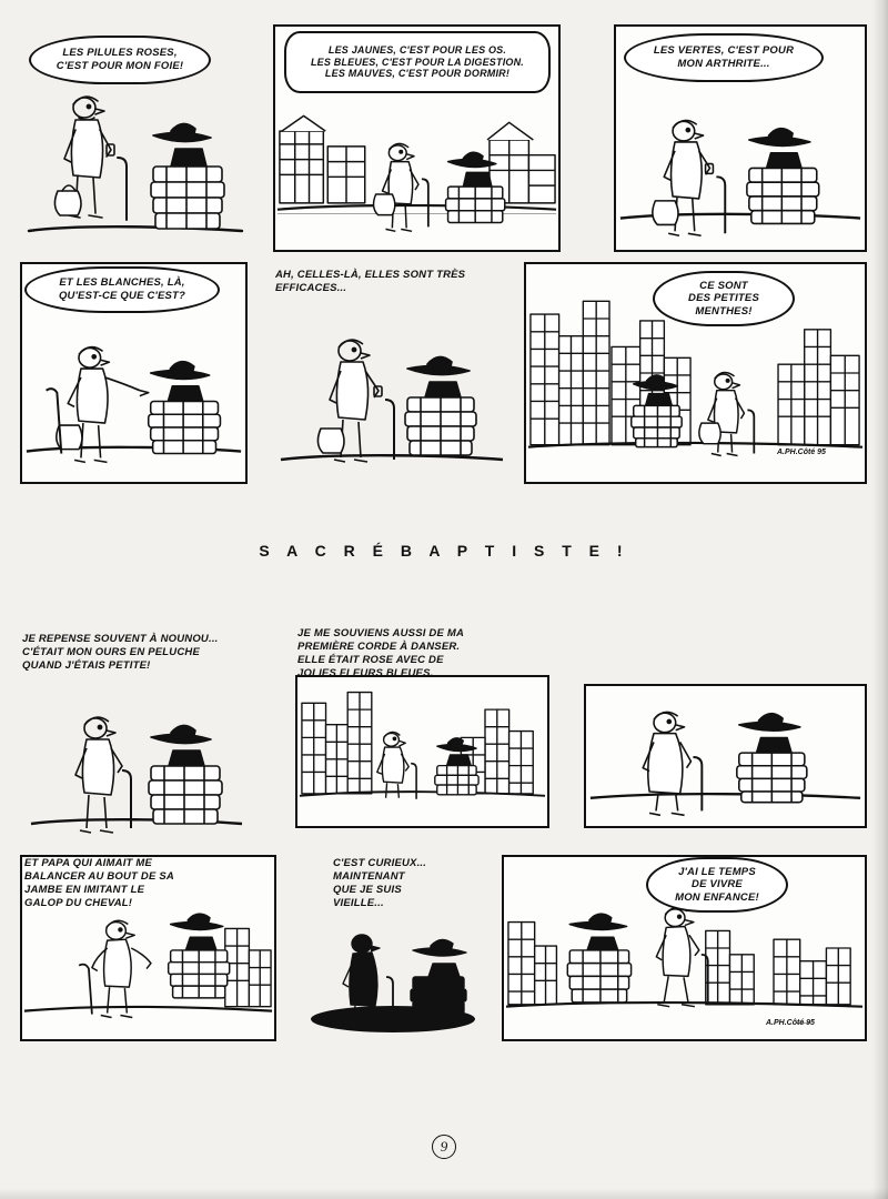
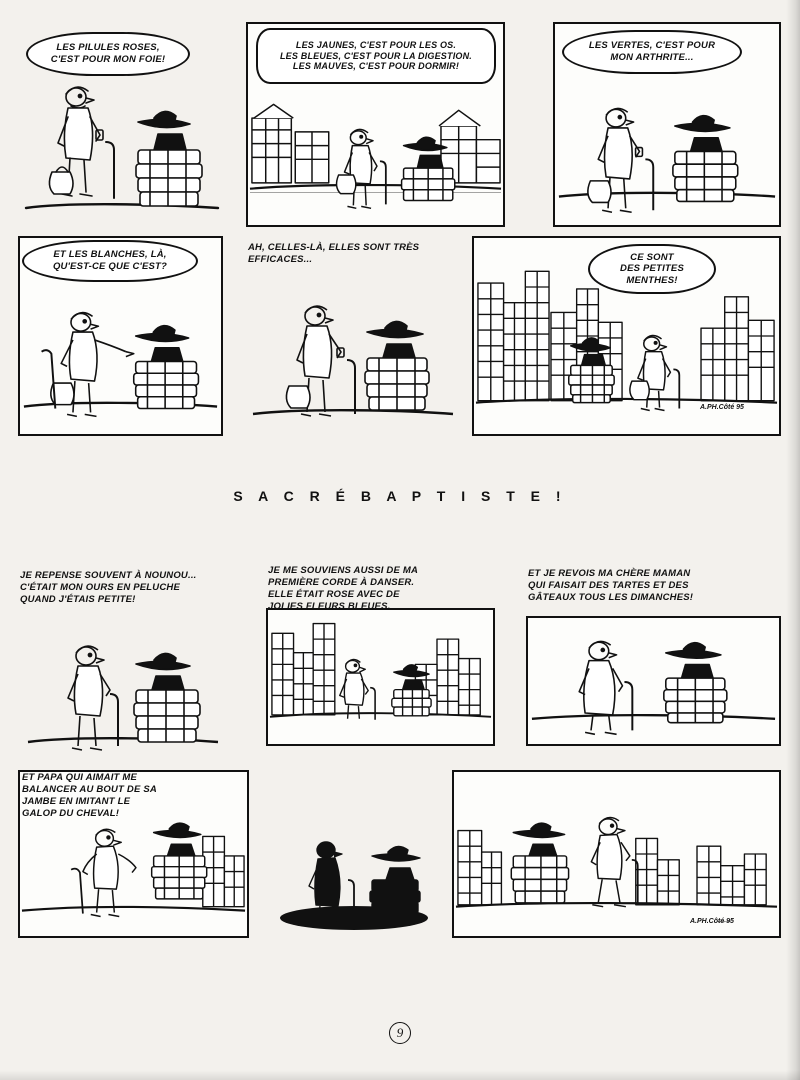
  LES PILULES ROSES,
  C'EST POUR MON FOIE!
  LES JAUNES, C'EST POUR LES OS.
  LES BLEUES, C'EST POUR LA DIGESTION.
  LES MAUVES, C'EST POUR DORMIR!
  LES VERTES, C'EST POUR
  MON ARTHRITE...
  ET LES BLANCHES, LÀ,
  QU'EST-CE QUE C'EST?
  AH, CELLES-LÀ, ELLES SONT TRÈS
  EFFICACES...
  CE SONT
  DES PETITES
  MENTHES!
  S A C R É B A P T I S T E !
  JE REPENSE SOUVENT À NOUNOU...
  C'ÉTAIT MON OURS EN PELUCHE
  QUAND J'ÉTAIS PETITE!
  JE ME SOUVIENS AUSSI DE MA
  PREMIÈRE CORDE À DANSER.
  ELLE ÉTAIT ROSE AVEC DE
  JOLIES FLEURS BLEUES.
+ ET JE REVOIS MA CHÈRE MAMAN
+ QUI FAISAIT DES TARTES ET DES
+ GÂTEAUX TOUS LES DIMANCHES!
  ET PAPA QUI AIMAIT ME
  BALANCER AU BOUT DE SA
  JAMBE EN IMITANT LE
  GALOP DU CHEVAL!
- C'EST CURIEUX...
- MAINTENANT
- QUE JE SUIS
- VIEILLE...
  ~~~
- J'AI LE TEMPS
- DE VIVRE
- MON ENFANCE!
  9
